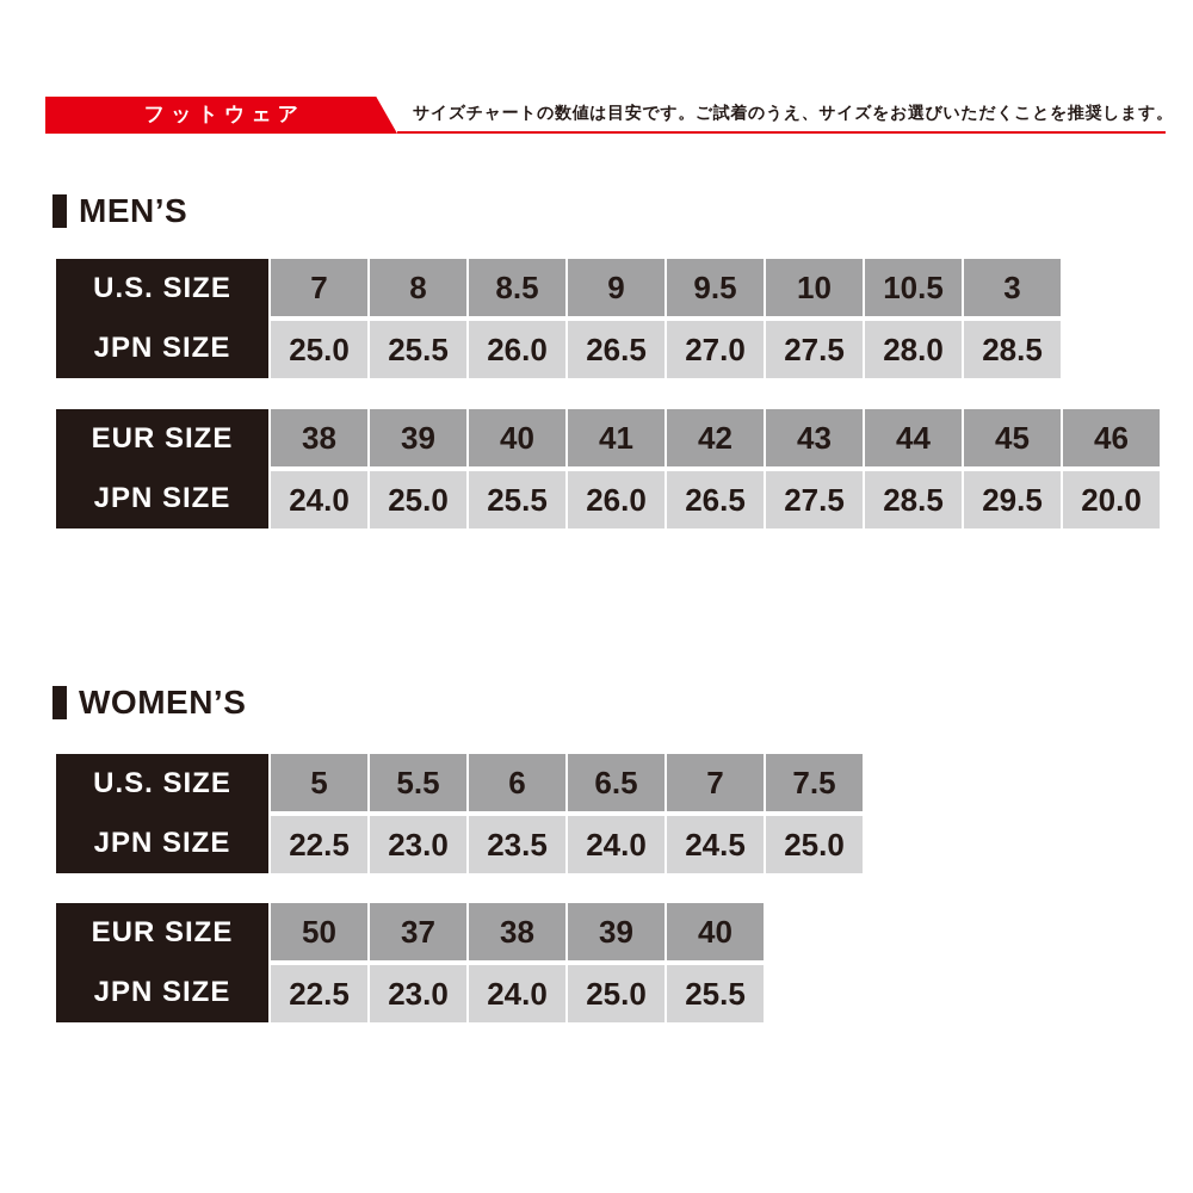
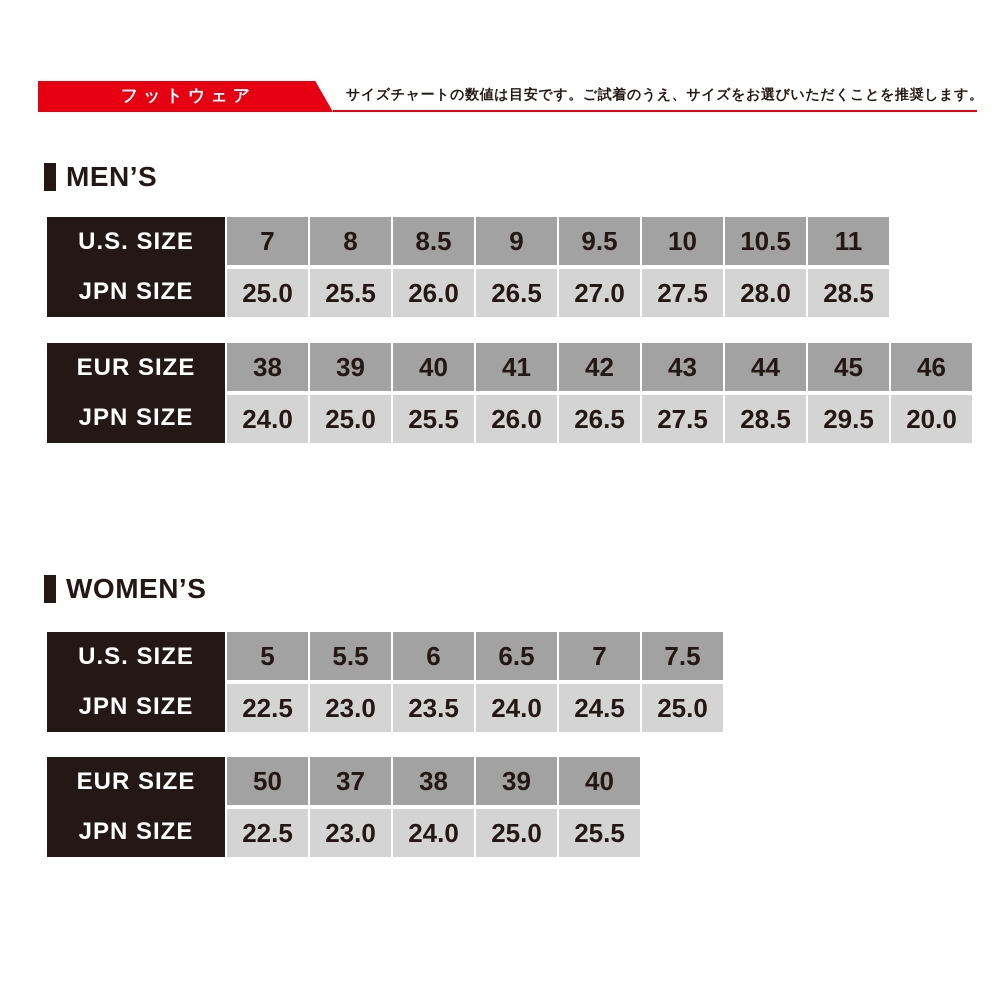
  フットウェア
  サイズチャートの数値は目安です。ご試着のうえ、サイズをお選びいただくことを推奨します。
  MEN’S
  U.S. SIZE
  JPN SIZE
  7
  25.0
  8
  25.5
  8.5
  26.0
  9
  26.5
  9.5
  27.0
  10
  27.5
  10.5
  28.0
- 3
+ 11
  28.5
  EUR SIZE
  JPN SIZE
  38
  24.0
  39
  25.0
  40
  25.5
  41
  26.0
  42
  26.5
  43
  27.5
  44
  28.5
  45
  29.5
  46
  20.0
  WOMEN’S
  U.S. SIZE
  JPN SIZE
  5
  22.5
  5.5
  23.0
  6
  23.5
  6.5
  24.0
  7
  24.5
  7.5
  25.0
  EUR SIZE
  JPN SIZE
  50
  22.5
  37
  23.0
  38
  24.0
  39
  25.0
  40
  25.5
